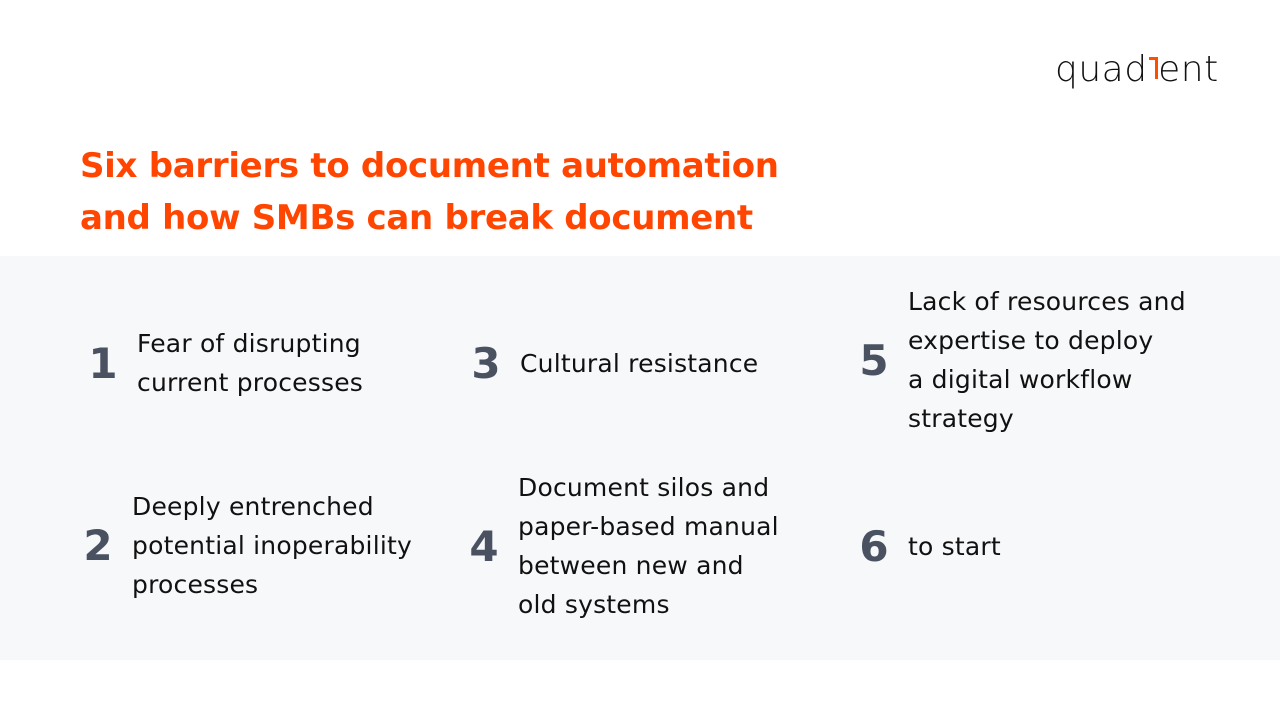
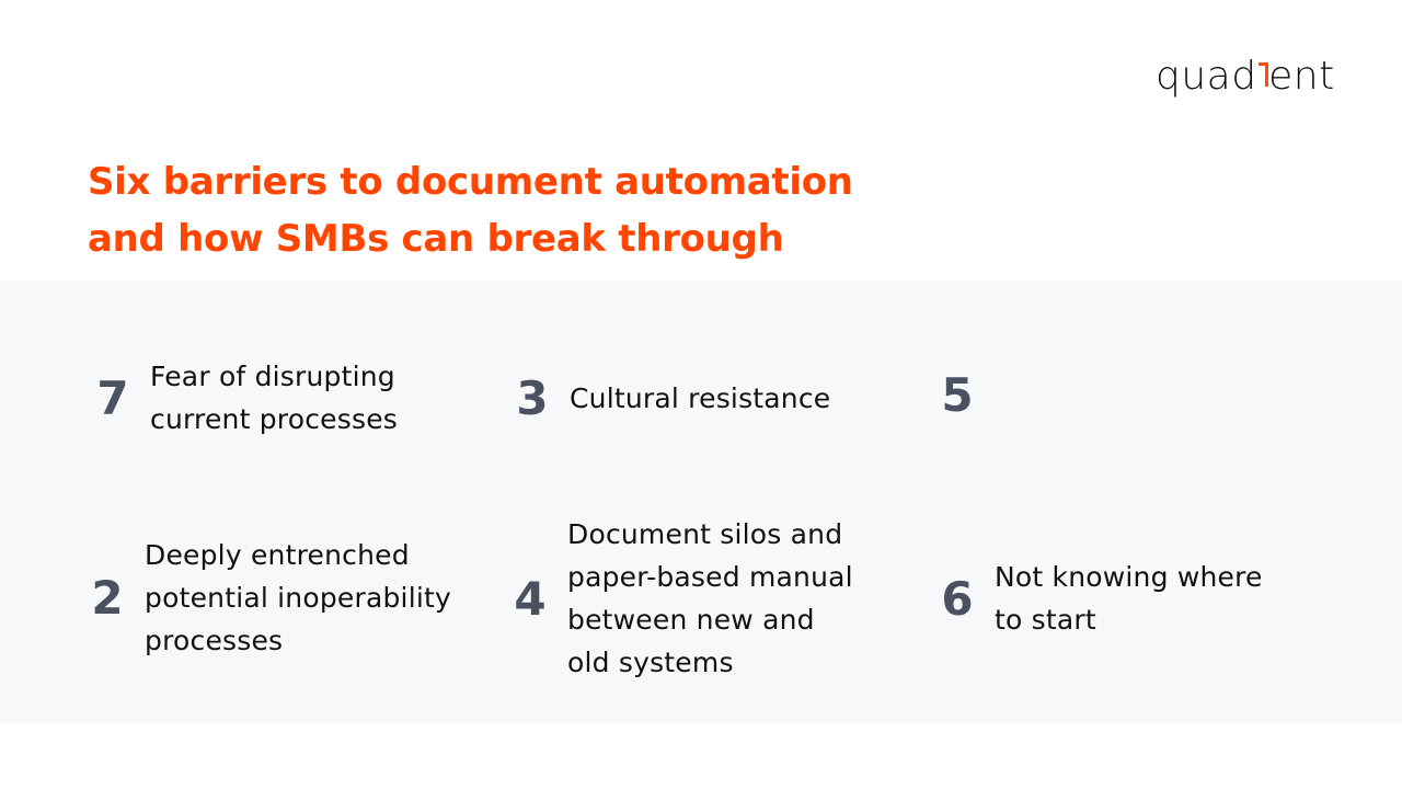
  quad ent
  Six barriers to document automation
- and how SMBs can break document
+ and how SMBs can break through
- 1
+ 7
  Fear of disrupting
  current processes
  2
  Deeply entrenched
  potential inoperability
  processes
  3
  Cultural resistance
  4
  Document silos and
  paper-based manual
  between new and
  old systems
  5
- Lack of resources and
- expertise to deploy
- a digital workflow
- strategy
  6
+ Not knowing where
  to start
